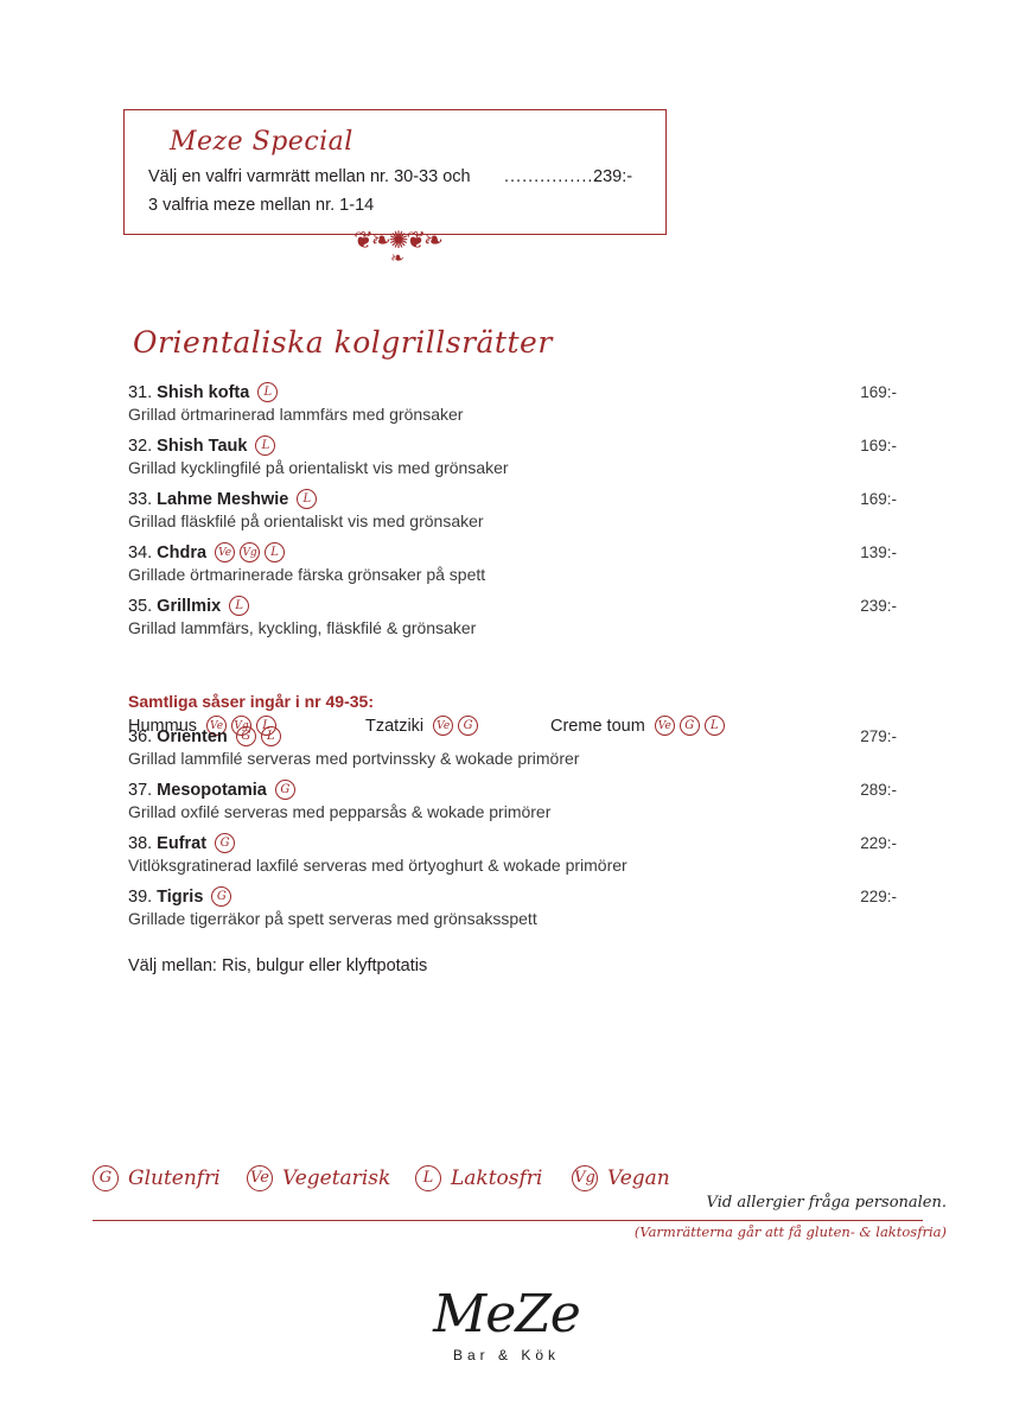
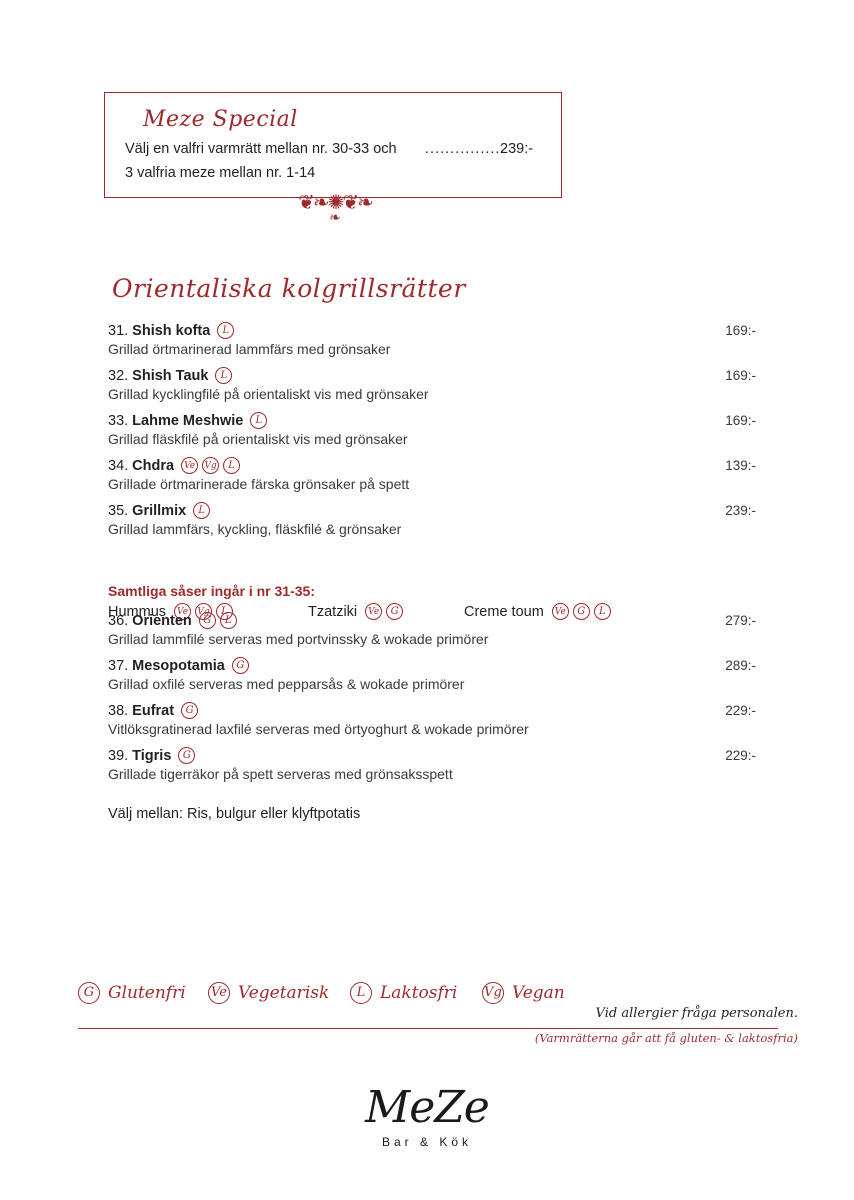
  Meze Special
  Välj en valfri varmrätt mellan nr. 30-33 och
  ................
  239:-
  3 valfria meze mellan nr. 1-14
  ❦❧✺❦❧
  ❧
  Orientaliska kolgrillsrätter
  31.
  Shish kofta
  L
  Grillad örtmarinerad lammfärs med grönsaker
  169:-
  32.
  Shish Tauk
  L
  Grillad kycklingfilé på orientaliskt vis med grönsaker
  169:-
  33.
  Lahme Meshwie
  L
  Grillad fläskfilé på orientaliskt vis med grönsaker
  169:-
  34.
  Chdra
  Ve
  Vg
  L
  Grillade örtmarinerade färska grönsaker på spett
  139:-
  35.
  Grillmix
  L
  Grillad lammfärs, kyckling, fläskfilé & grönsaker
  239:-
- Samtliga såser ingår i nr 49-35:
+ Samtliga såser ingår i nr 31-35:
  Hummus
  Ve
  Vg
  L
  Tzatziki
  Ve
  G
  Creme toum
  Ve
  G
  L
  36.
  Orienten
  G
  L
  Grillad lammfilé serveras med portvinssky & wokade primörer
  279:-
  37.
  Mesopotamia
  G
  Grillad oxfilé serveras med pepparsås & wokade primörer
  289:-
  38.
  Eufrat
  G
  Vitlöksgratinerad laxfilé serveras med örtyoghurt & wokade primörer
  229:-
  39.
  Tigris
  G
  Grillade tigerräkor på spett serveras med grönsaksspett
  229:-
  Välj mellan: Ris, bulgur eller klyftpotatis
  G
  Glutenfri
  Ve
  Vegetarisk
  L
  Laktosfri
  Vg
  Vegan
  Vid allergier fråga personalen.
  (Varmrätterna går att få gluten- & laktosfria)
  MeZe
  Bar & Kök
